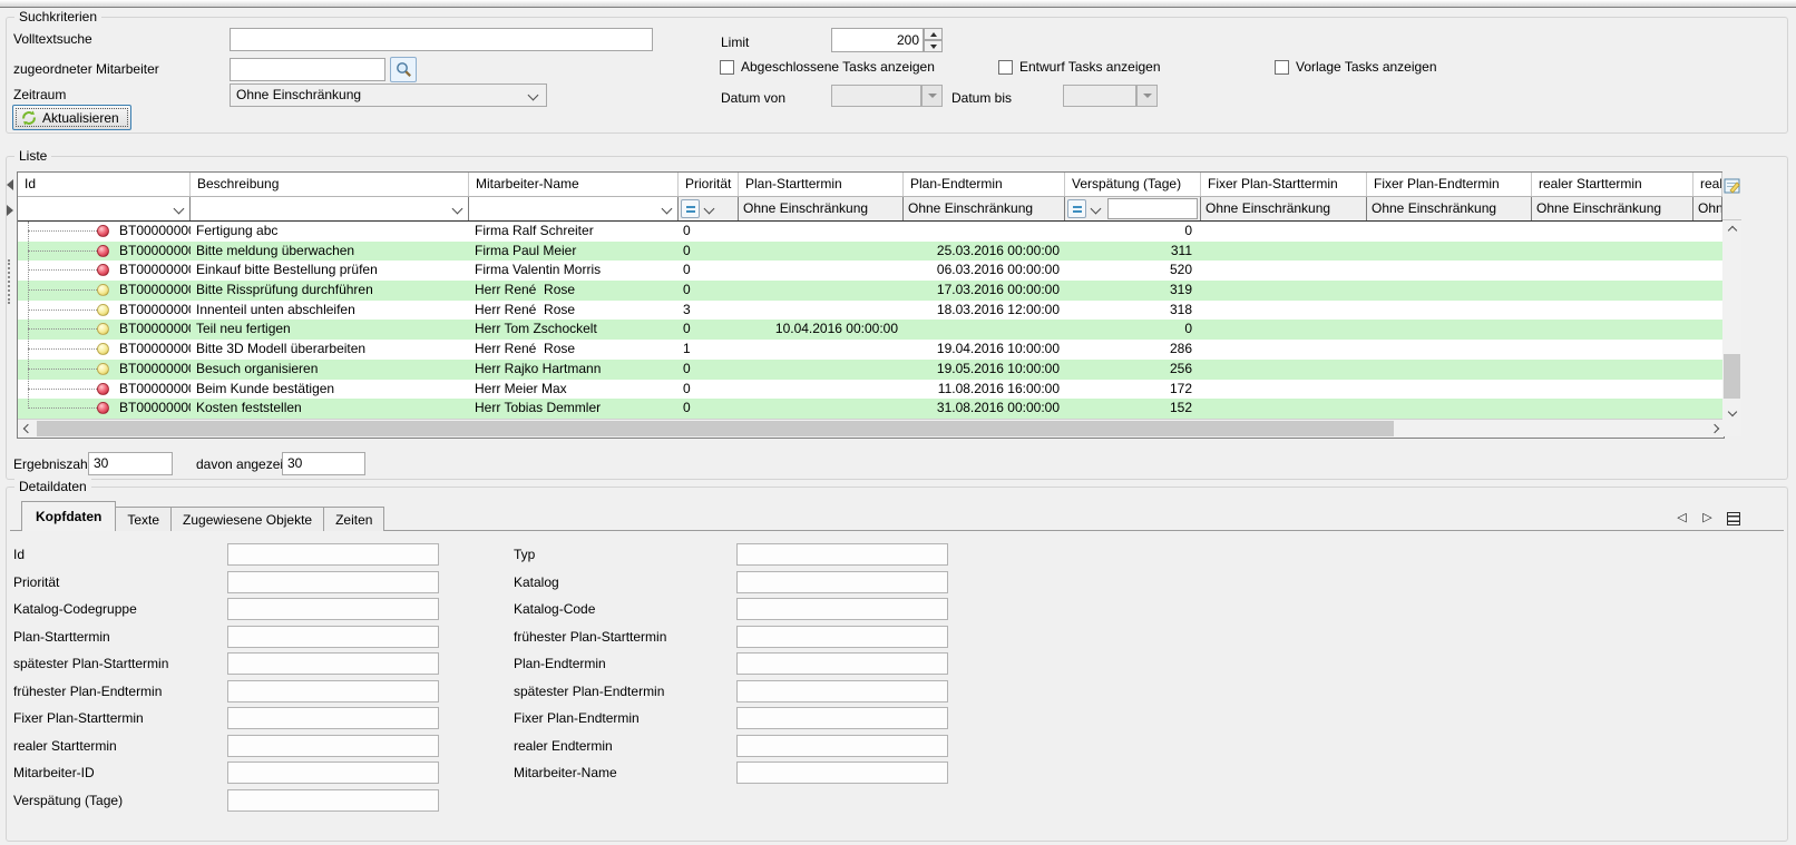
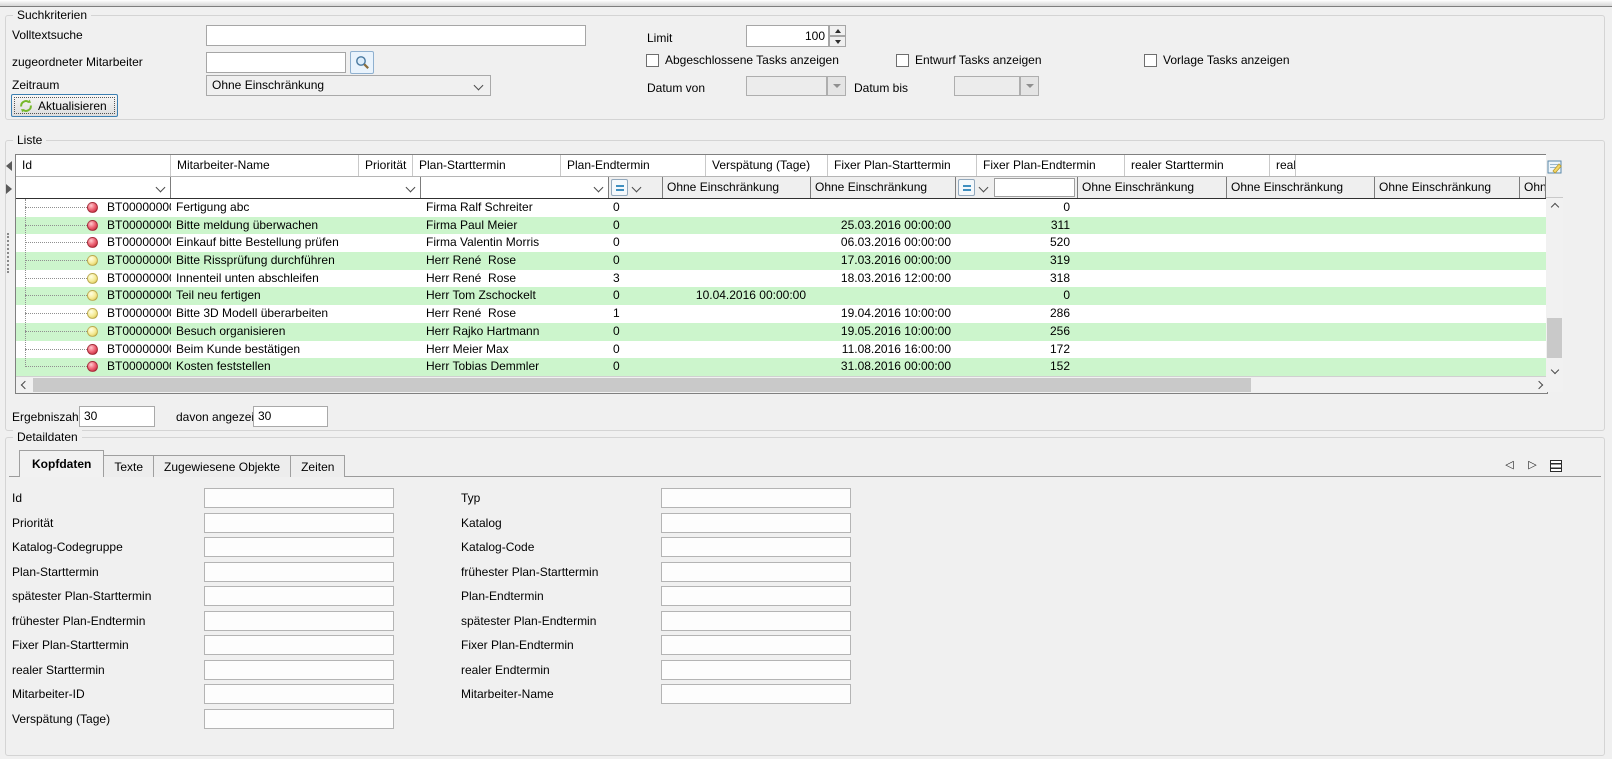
  Suchkriterien
  Volltextsuche
  zugeordneter Mitarbeiter
  Zeitraum
  Ohne Einschränkung
  Aktualisieren
  Limit
- 200
+ 100
  Abgeschlossene Tasks anzeigen
  Entwurf Tasks anzeigen
  Vorlage Tasks anzeigen
  Datum von
  Datum bis
  Liste
  Id
- Beschreibung
  Mitarbeiter-Name
  Priorität
  Plan-Starttermin
  Plan-Endtermin
  Verspätung (Tage)
  Fixer Plan-Starttermin
  Fixer Plan-Endtermin
  realer Starttermin
  real
  Ohne Einschränkung
  Ohne Einschränkung
  Ohne Einschränkung
  Ohne Einschränkung
  Ohne Einschränkung
  Ohn
  Fertigung abc
  Firma Ralf Schreiter
  0
  0
  Bitte meldung überwachen
  Firma Paul Meier
  0
  25.03.2016 00:00:00
  311
  Einkauf bitte Bestellung prüfen
  Firma Valentin Morris
  0
  06.03.2016 00:00:00
  520
  Bitte Rissprüfung durchführen
  Herr René Rose
  0
  17.03.2016 00:00:00
  319
  Innenteil unten abschleifen
  Herr René Rose
  3
  18.03.2016 12:00:00
  318
  Teil neu fertigen
  Herr Tom Zschockelt
  0
  10.04.2016 00:00:00
  0
  Bitte 3D Modell überarbeiten
  Herr René Rose
  1
  19.04.2016 10:00:00
  286
  Besuch organisieren
  Herr Rajko Hartmann
  0
  19.05.2016 10:00:00
  256
  Beim Kunde bestätigen
  Herr Meier Max
  0
  11.08.2016 16:00:00
  172
  Kosten feststellen
  Herr Tobias Demmler
  0
  31.08.2016 00:00:00
  152
  Ergebniszah
  30
  davon angeze
  30
  Detaildaten
  Kopfdaten
  Texte
  Zugewiesene Objekte
  Zeiten
  ◁
  ▷
  Id
  Priorität
  Katalog-Codegruppe
  Plan-Starttermin
  spätester Plan-Starttermin
  frühester Plan-Endtermin
  Fixer Plan-Starttermin
  realer Starttermin
  Mitarbeiter-ID
  Verspätung (Tage)
  Typ
  Katalog
  Katalog-Code
  frühester Plan-Starttermin
  Plan-Endtermin
  spätester Plan-Endtermin
  Fixer Plan-Endtermin
  realer Endtermin
  Mitarbeiter-Name
